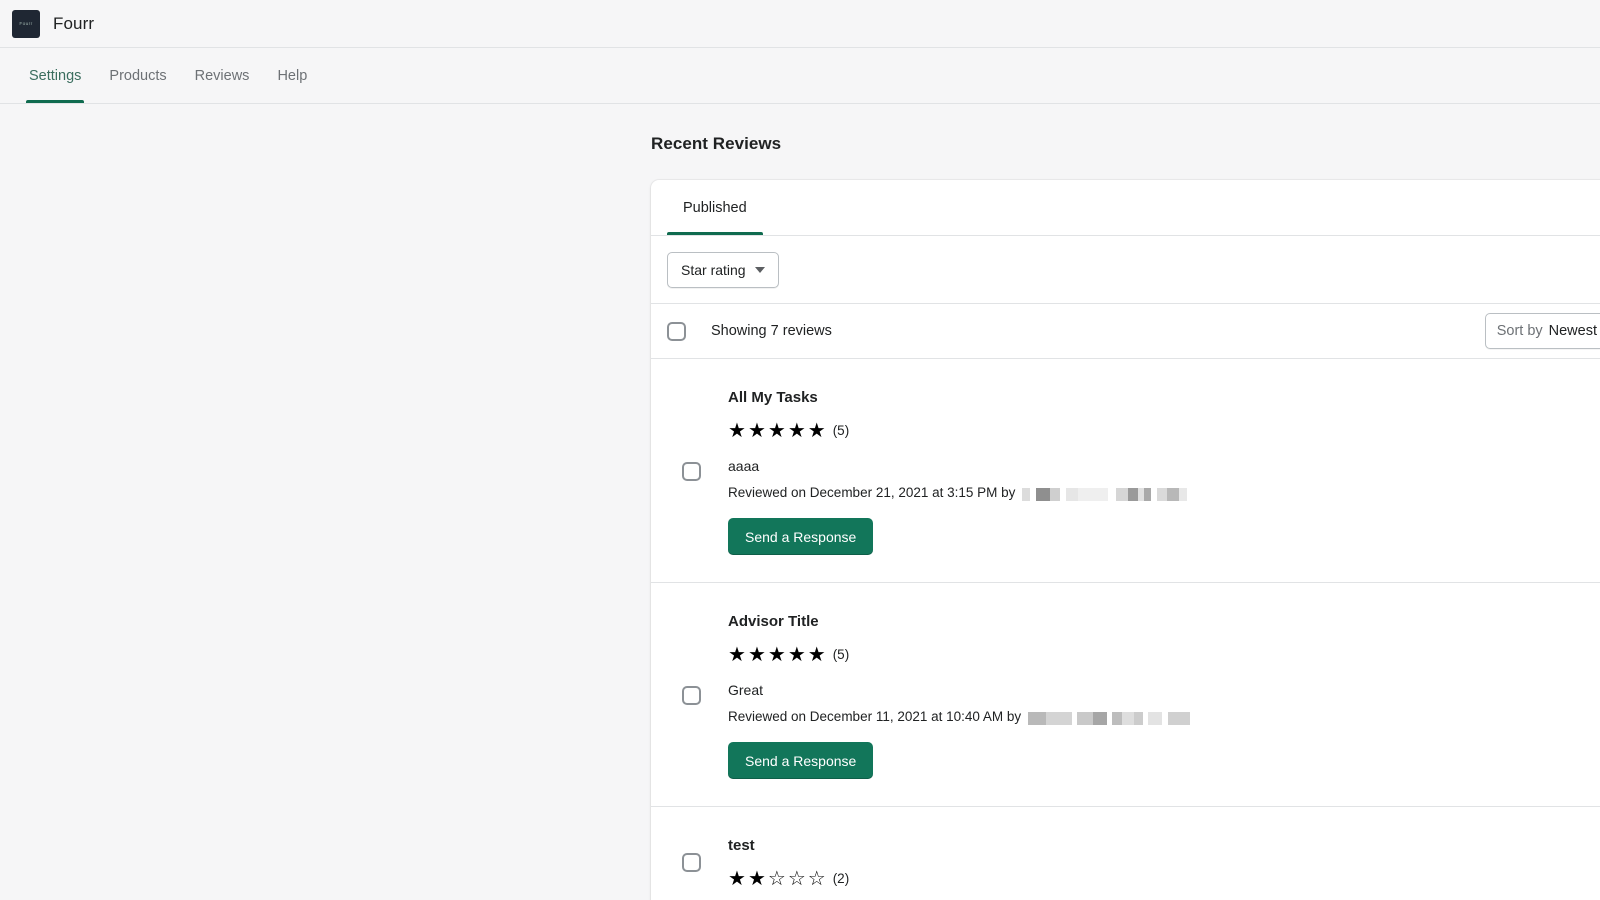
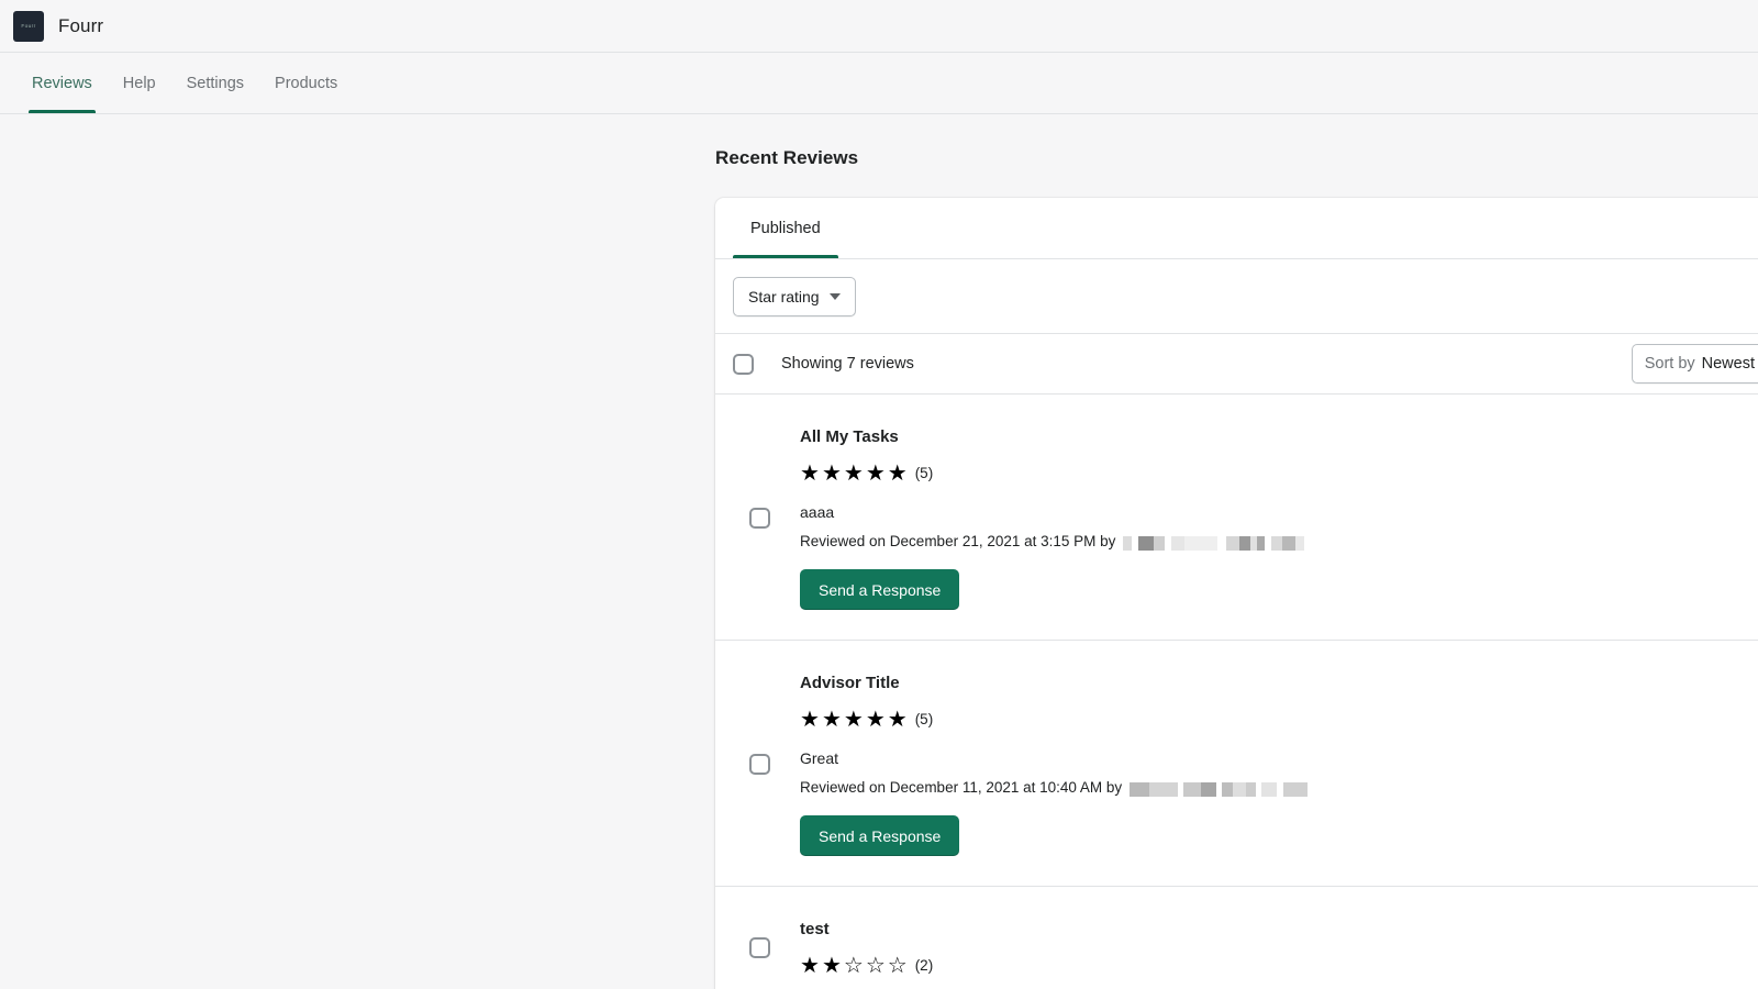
  Fourr
- Settings
+ Reviews
- Products
+ Help
- Reviews
+ Settings
- Help
+ Products
  Recent Reviews
  Published
  Star rating
  Showing 7 reviews
  Sort by
  Newest
  All My Tasks
  ★
  ★
  ★
  ★
  ★
  (5)
  aaaa
  Reviewed on December 21, 2021 at 3:15 PM by
  Send a Response
  Advisor Title
  ★
  ★
  ★
  ★
  ★
  (5)
  Great
  Reviewed on December 11, 2021 at 10:40 AM by
  Send a Response
  test
  ★
  ★
  ☆
  ☆
  ☆
  (2)
